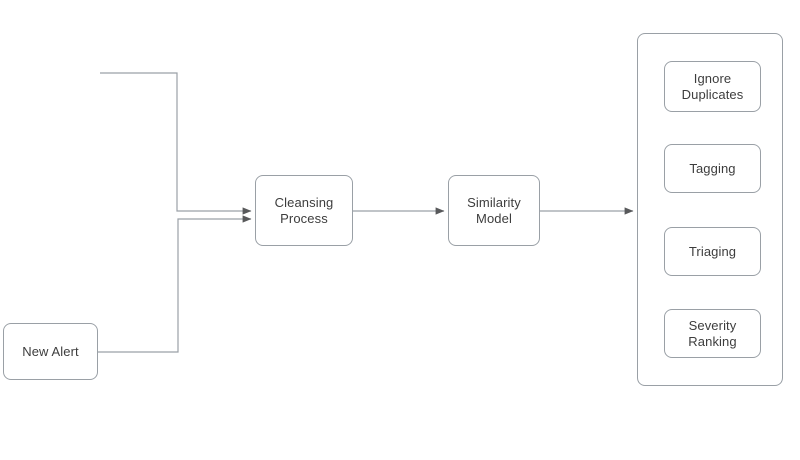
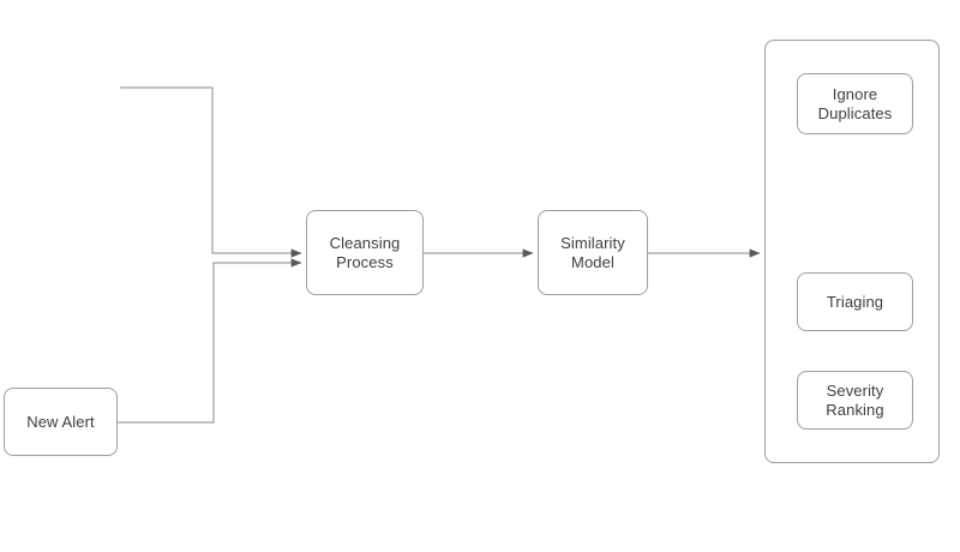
  New Alert
  Cleansing Process
  Similarity Model
  Ignore Duplicates
- Tagging
  Triaging
  Severity Ranking
